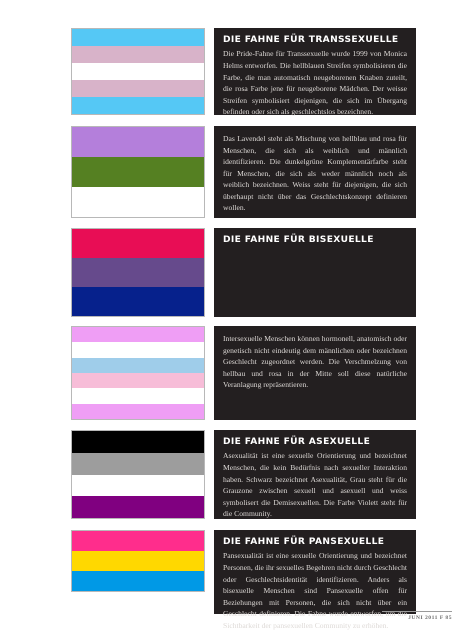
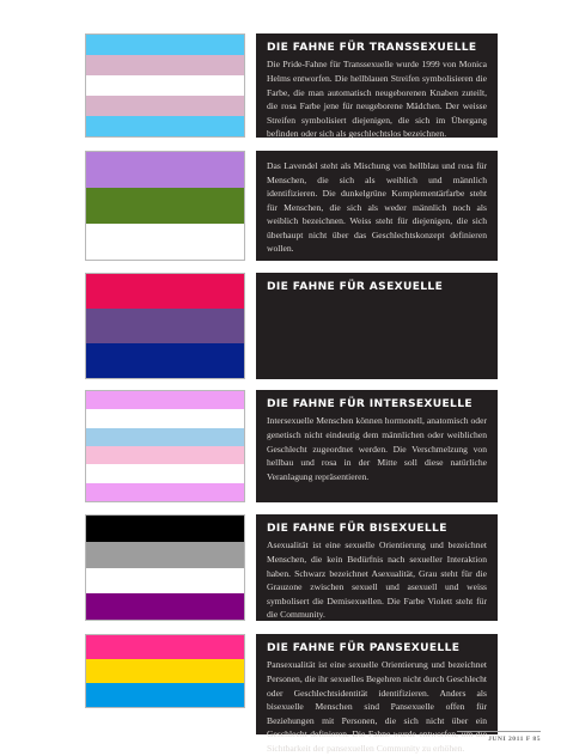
  DIE FAHNE FÜR TRANSSEXUELLE
  Die Pride-Fahne für Transsexuelle wurde 1999 von Monica Helms entworfen. Die hellblauen Streifen symbolisieren die Farbe, die man automatisch neugeborenen Knaben zuteilt, die rosa Farbe jene für neugeborene Mädchen. Der weisse Streifen symbolisiert diejenigen, die sich im Übergang befinden oder sich als geschlechtslos bezeichnen.
  Das Lavendel steht als Mischung von hellblau und rosa für Menschen, die sich als weiblich und männlich identifizieren. Die dunkelgrüne Komplementärfarbe steht für Menschen, die sich als weder männlich noch als weiblich bezeichnen. Weiss steht für diejenigen, die sich überhaupt nicht über das Geschlechtskonzept definieren wollen.
- DIE FAHNE FÜR BISEXUELLE
+ DIE FAHNE FÜR ASEXUELLE
+ DIE FAHNE FÜR INTERSEXUELLE
- Intersexuelle Menschen können hormonell, anatomisch oder genetisch nicht eindeutig dem männlichen oder bezeichnen Geschlecht zugeordnet werden. Die Verschmelzung von hellbau und rosa in der Mitte soll diese natürliche Veranlagung repräsentieren.
+ Intersexuelle Menschen können hormonell, anatomisch oder genetisch nicht eindeutig dem männlichen oder weiblichen Geschlecht zugeordnet werden. Die Verschmelzung von hellbau und rosa in der Mitte soll diese natürliche Veranlagung repräsentieren.
- DIE FAHNE FÜR ASEXUELLE
+ DIE FAHNE FÜR BISEXUELLE
  Asexualität ist eine sexuelle Orientierung und bezeichnet Menschen, die kein Bedürfnis nach sexueller Interaktion haben. Schwarz bezeichnet Asexualität, Grau steht für die Grauzone zwischen sexuell und asexuell und weiss symbolisert die Demisexuellen. Die Farbe Violett steht für die Community.
  DIE FAHNE FÜR PANSEXUELLE
  Pansexualität ist eine sexuelle Orientierung und bezeichnet Personen, die ihr sexuelles Begehren nicht durch Geschlecht oder Geschlechtsidentität identifizieren. Anders als bisexuelle Menschen sind Pansexuelle offen für Beziehungen mit Personen, die sich nicht über ein Geschlecht definieren. Die Fahne wurde entworfen, um die Sichtbarkeit der pansexuellen Community zu erhöhen.
